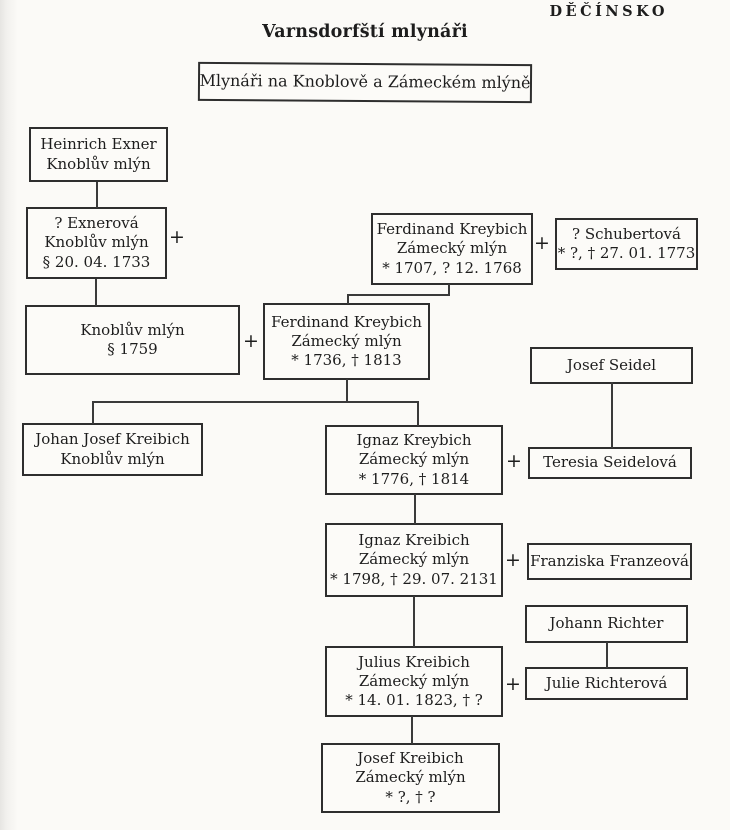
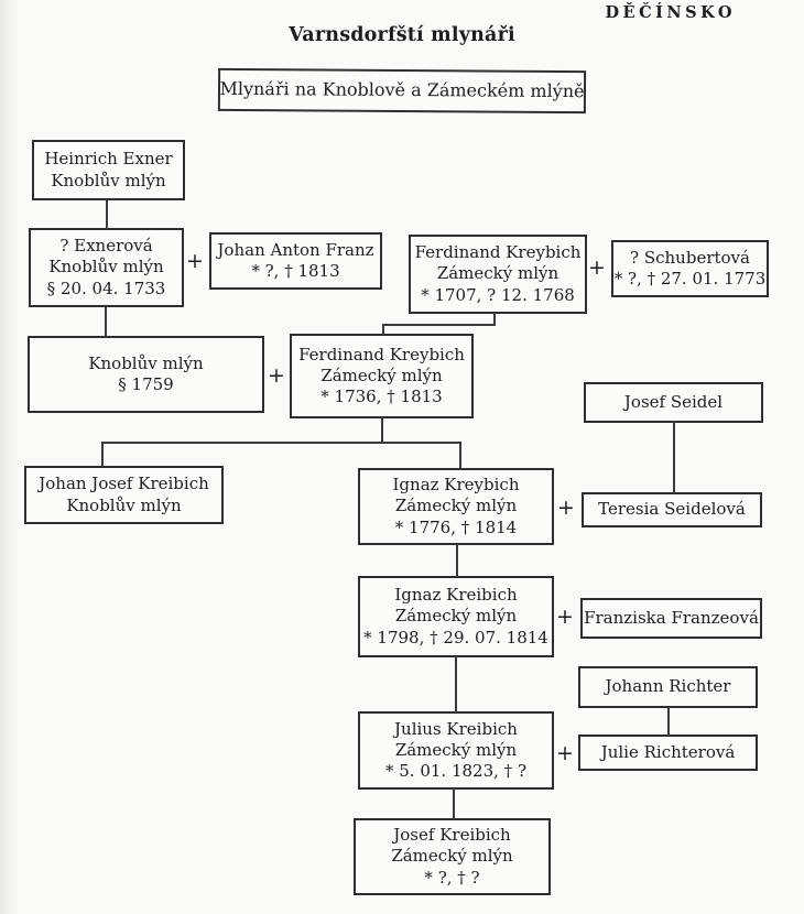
  DĚČÍNSKO
  Varnsdorfští mlynáři
  Mlynáři na Knoblově a Zámeckém mlýně
  Heinrich Exner
  Knoblův mlýn
  ? Exnerová
  Knoblův mlýn
  § 20. 04. 1733
  +
+ Johan Anton Franz
+ * ?, † 1813
  Ferdinand Kreybich
  Zámecký mlýn
  * 1707, ? 12. 1768
  +
  ? Schubertová
  * ?, † 27. 01. 1773
  Knoblův mlýn
  § 1759
  +
  Ferdinand Kreybich
  Zámecký mlýn
  * 1736, † 1813
  Josef Seidel
  Johan Josef Kreibich
  Knoblův mlýn
  Ignaz Kreybich
  Zámecký mlýn
  * 1776, † 1814
  +
  Teresia Seidelová
  Ignaz Kreibich
  Zámecký mlýn
- * 1798, † 29. 07. 2131
+ * 1798, † 29. 07. 1814
  +
  Franziska Franzeová
  Johann Richter
  Julius Kreibich
  Zámecký mlýn
- * 14. 01. 1823, † ?
+ * 5. 01. 1823, † ?
  +
  Julie Richterová
  Josef Kreibich
  Zámecký mlýn
  * ?, † ?
